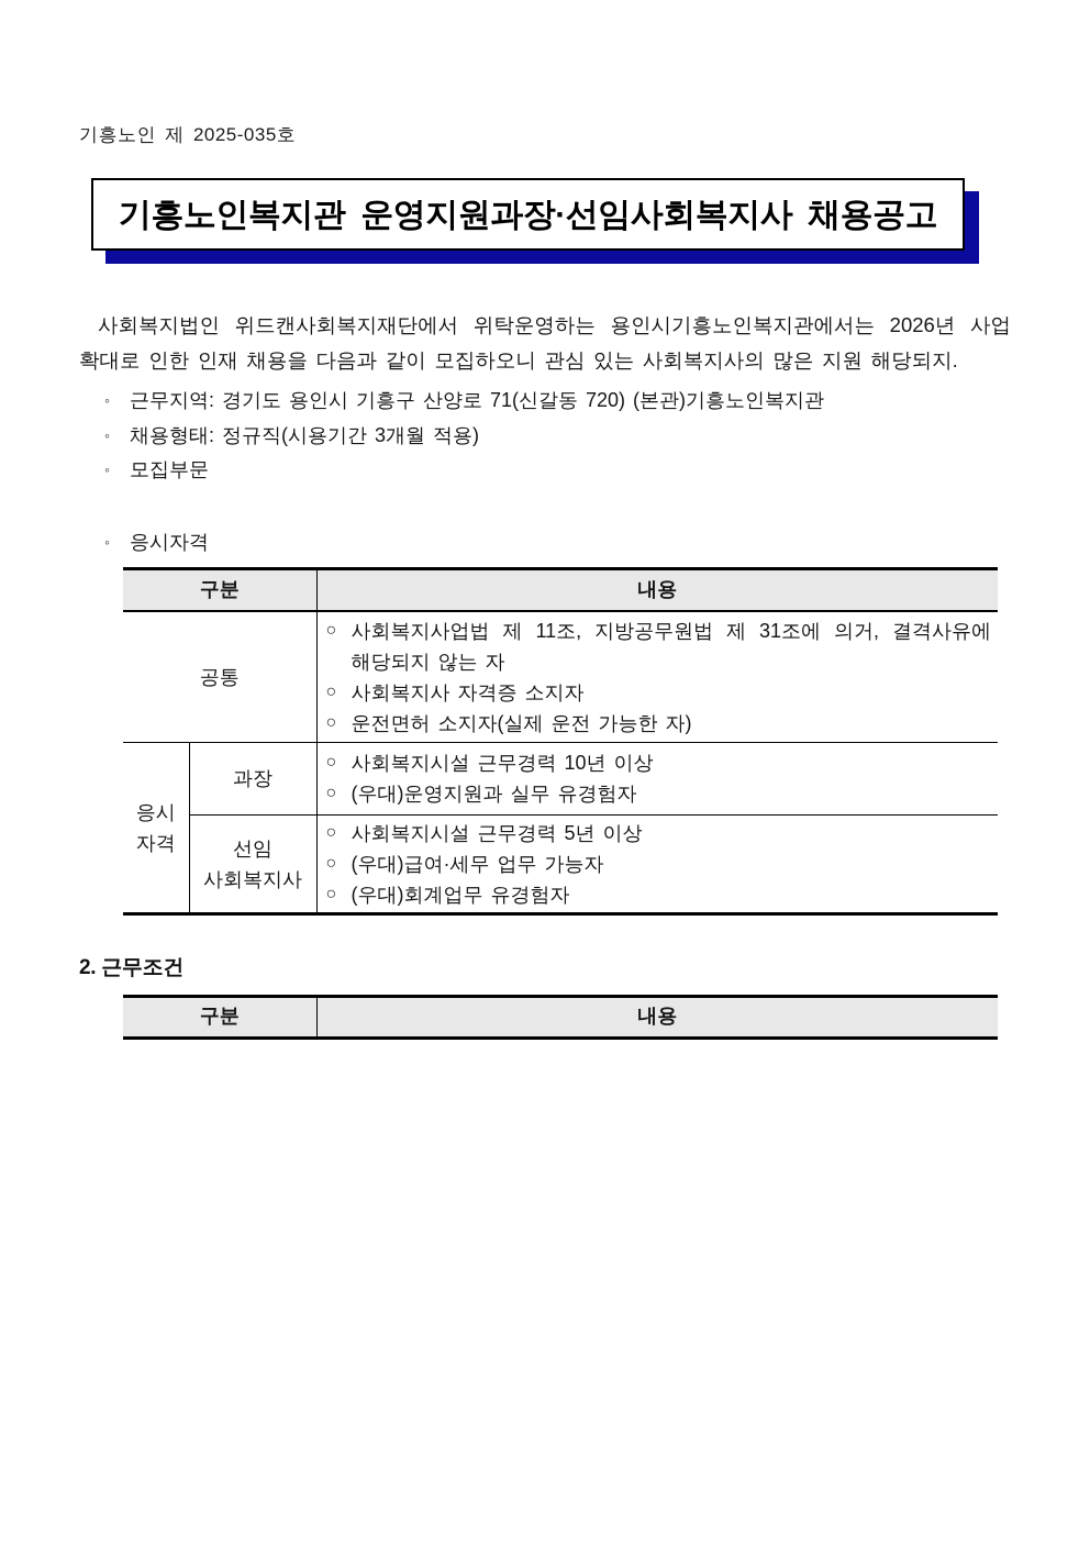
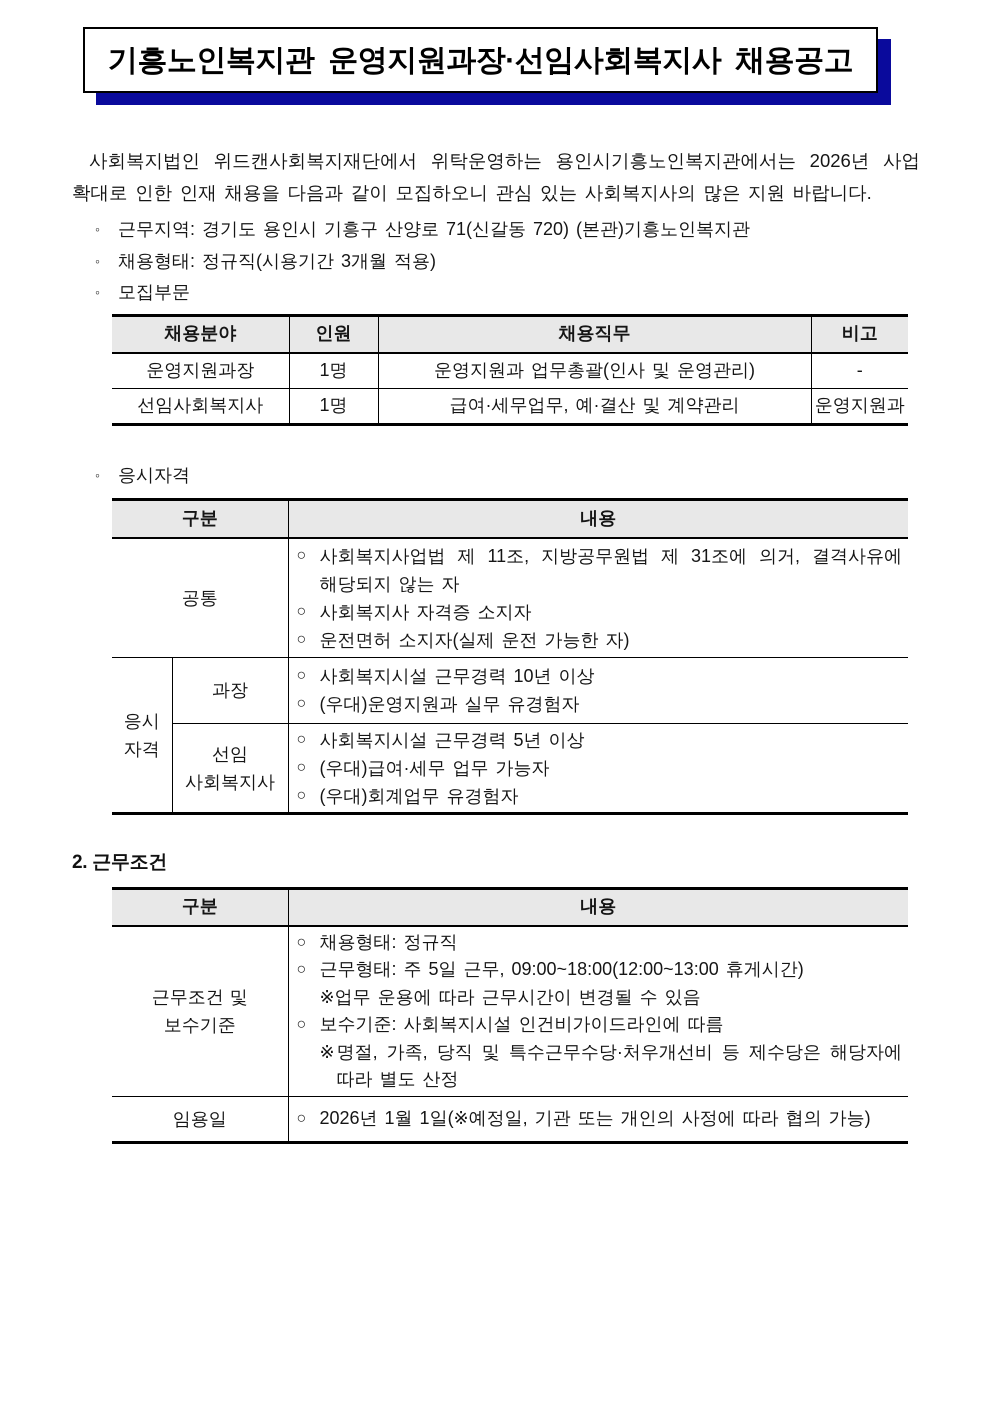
- 기흥노인 제 2025-035호
  기흥노인복지관 운영지원과장·선임사회복지사 채용공고
  사회복지법인 위드캔사회복지재단에서 위탁운영하는 용인시기흥노인복지관에서는 2026년 사업
- 확대로 인한 인재 채용을 다음과 같이 모집하오니 관심 있는 사회복지사의 많은 지원 해당되지.
+ 확대로 인한 인재 채용을 다음과 같이 모집하오니 관심 있는 사회복지사의 많은 지원 바랍니다.
  ◦
  근무지역: 경기도 용인시 기흥구 산양로 71(신갈동 720) (본관)기흥노인복지관
  ◦
  채용형태: 정규직(시용기간 3개월 적용)
  ◦
  모집부문
+ 채용분야	인원	채용직무	비고
+ 운영지원과장	1명	운영지원과 업무총괄(인사 및 운영관리)	-
+ 선임사회복지사	1명	급여·세무업무, 예·결산 및 계약관리	운영지원과
  ◦
  응시자격
  구분	내용
  공통	○ 사회복지사업법 제 11조, 지방공무원법 제 31조에 의거, 결격사유에 해당되지 않는 자 ○ 사회복지사 자격증 소지자 ○ 운전면허 소지자(실제 운전 가능한 자)
  응시 자격	과장	○ 사회복지시설 근무경력 10년 이상 ○ (우대)운영지원과 실무 유경험자
  선임 사회복지사	○ 사회복지시설 근무경력 5년 이상 ○ (우대)급여·세무 업무 가능자 ○ (우대)회계업무 유경험자
  2. 근무조건
  구분	내용
+ 근무조건 및 보수기준	○ 채용형태: 정규직 ○ 근무형태: 주 5일 근무, 09:00~18:00(12:00~13:00 휴게시간) ※업무 운용에 따라 근무시간이 변경될 수 있음 ○ 보수기준: 사회복지시설 인건비가이드라인에 따름 ※명절, 가족, 당직 및 특수근무수당·처우개선비 등 제수당은 해당자에 따라 별도 산정
+ 임용일	○ 2026년 1월 1일(※예정일, 기관 또는 개인의 사정에 따라 협의 가능)
